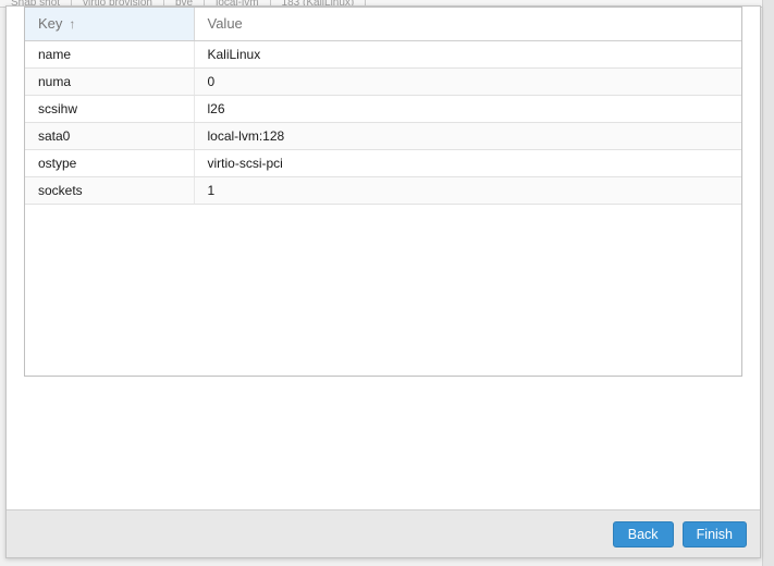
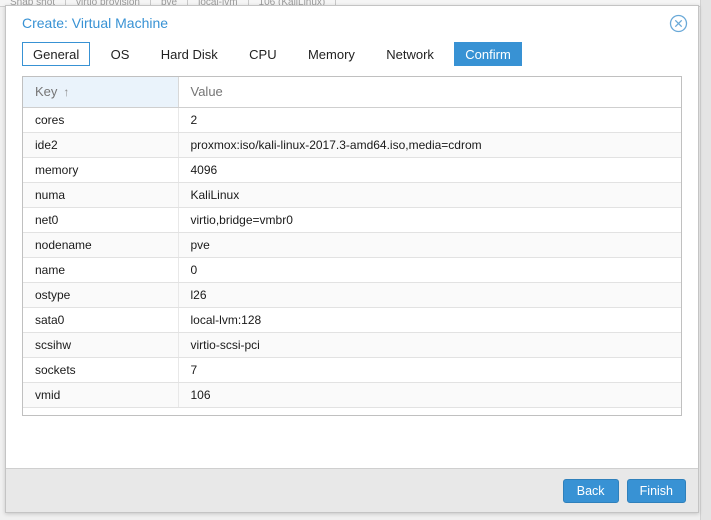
- Snap shot virtio provision pve local-lvm 183 (KaliLinux)
+ Snap shot virtio provision pve local-lvm 106 (KaliLinux)
+ Create: Virtual Machine
+ General OS Hard Disk CPU Memory Network Confirm
  Key ↑	Value
+ cores	2
+ ide2	proxmox:iso/kali-linux-2017.3-amd64.iso,media=cdrom
+ memory	4096
- name	KaliLinux
+ numa	KaliLinux
+ net0	virtio,bridge=vmbr0
+ nodename	pve
- numa	0
+ name	0
- scsihw	l26
+ ostype	l26
  sata0	local-lvm:128
- ostype	virtio-scsi-pci
+ scsihw	virtio-scsi-pci
- sockets	1
+ sockets	7
+ vmid	106
  Back
  Finish
